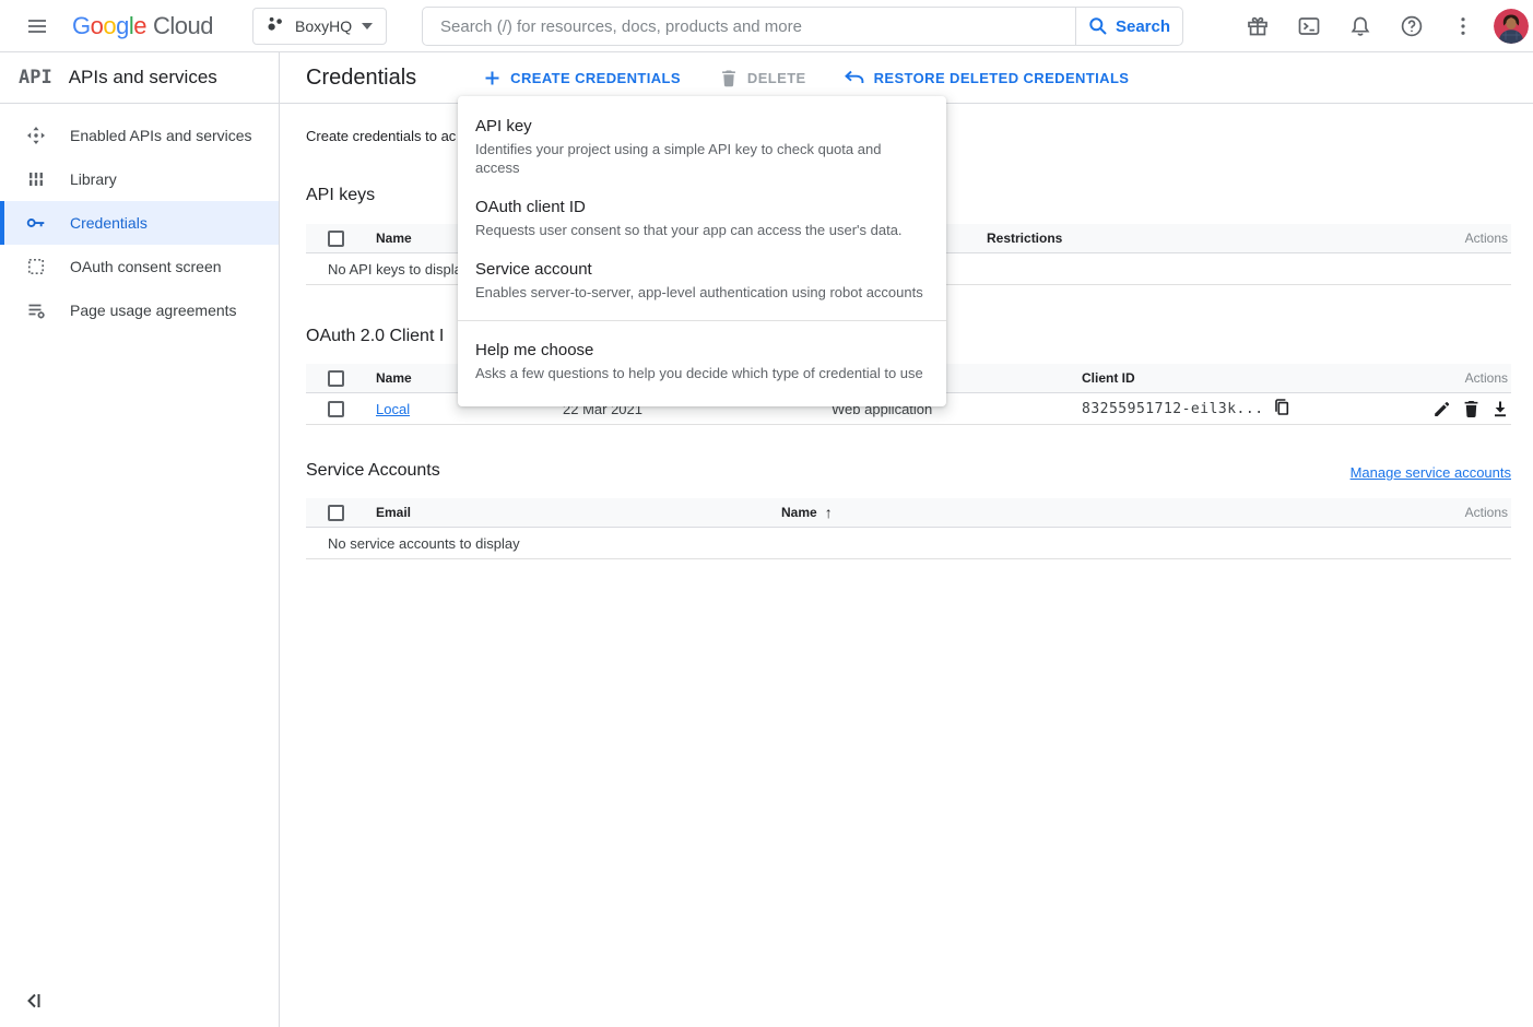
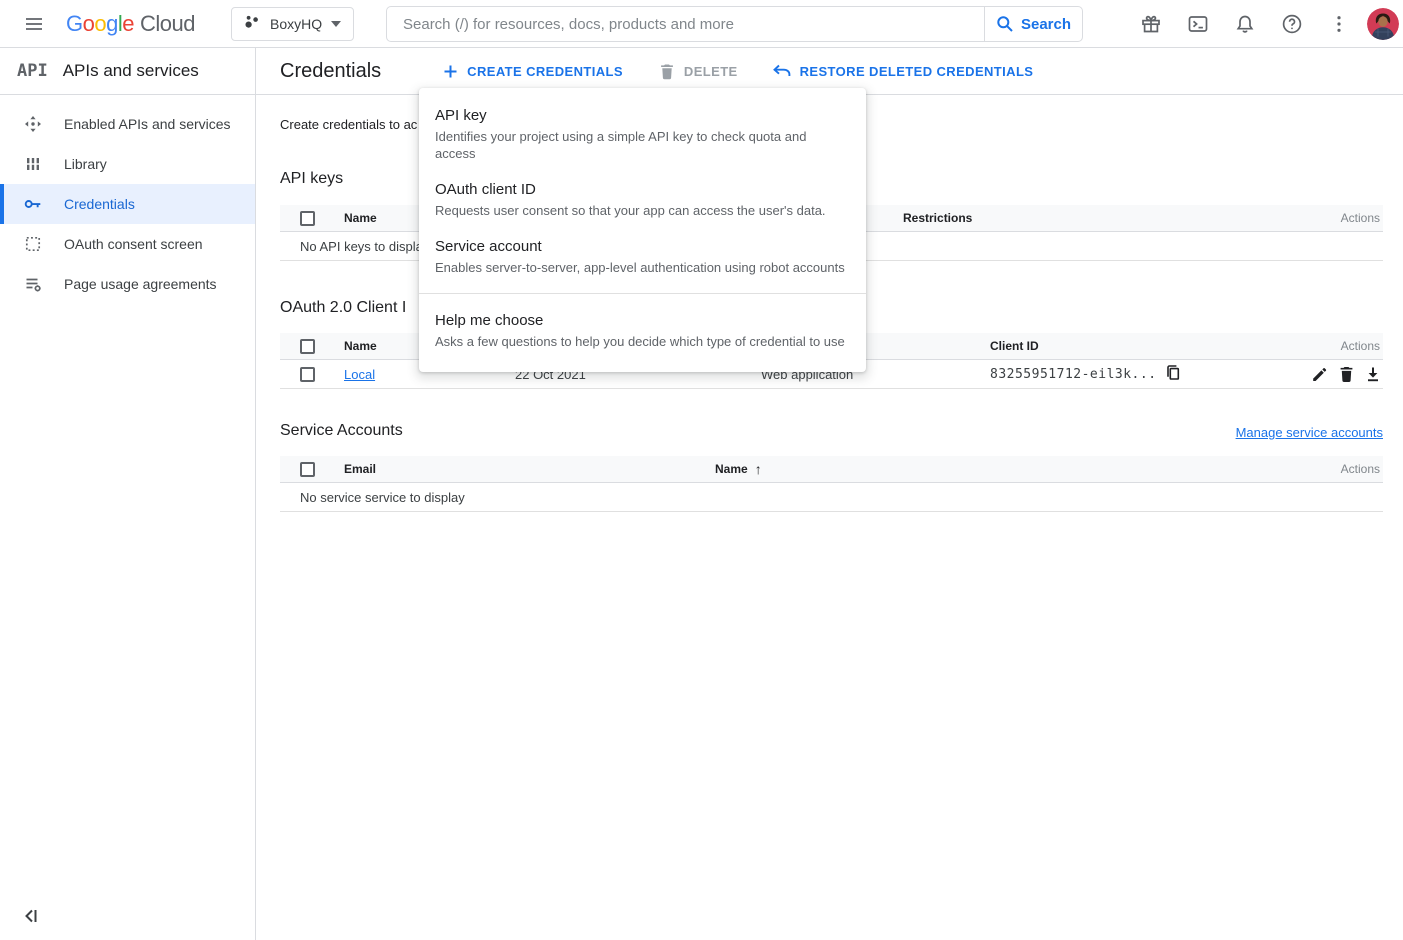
  Google
  Cloud
  BoxyHQ
  Search (/) for resources, docs, products and more
  Search
  API
  APIs and services
  Enabled APIs and services
  Library
  Credentials
  OAuth consent screen
  Page usage agreements
  Credentials
  CREATE CREDENTIALS
  DELETE
  RESTORE DELETED CREDENTIALS
  Create credentials to ac
  API keys
  Name
  Restrictions
  Actions
  No API keys to displ
  OAuth 2.0 Client I
  Name
  Client ID
  Actions
  Local
- 22 Mar 2021
+ 22 Oct 2021
  Web application
  83255951712-eil3k...
  Service Accounts
  Manage service accounts
  Email
  Name
  ↑
  Actions
- No service accounts to display
+ No service service to display
  API key
  Identifies your project using a simple API key to check quota and access
  OAuth client ID
  Requests user consent so that your app can access the user's data.
  Service account
  Enables server-to-server, app-level authentication using robot accounts
  Help me choose
  Asks a few questions to help you decide which type of credential to use
